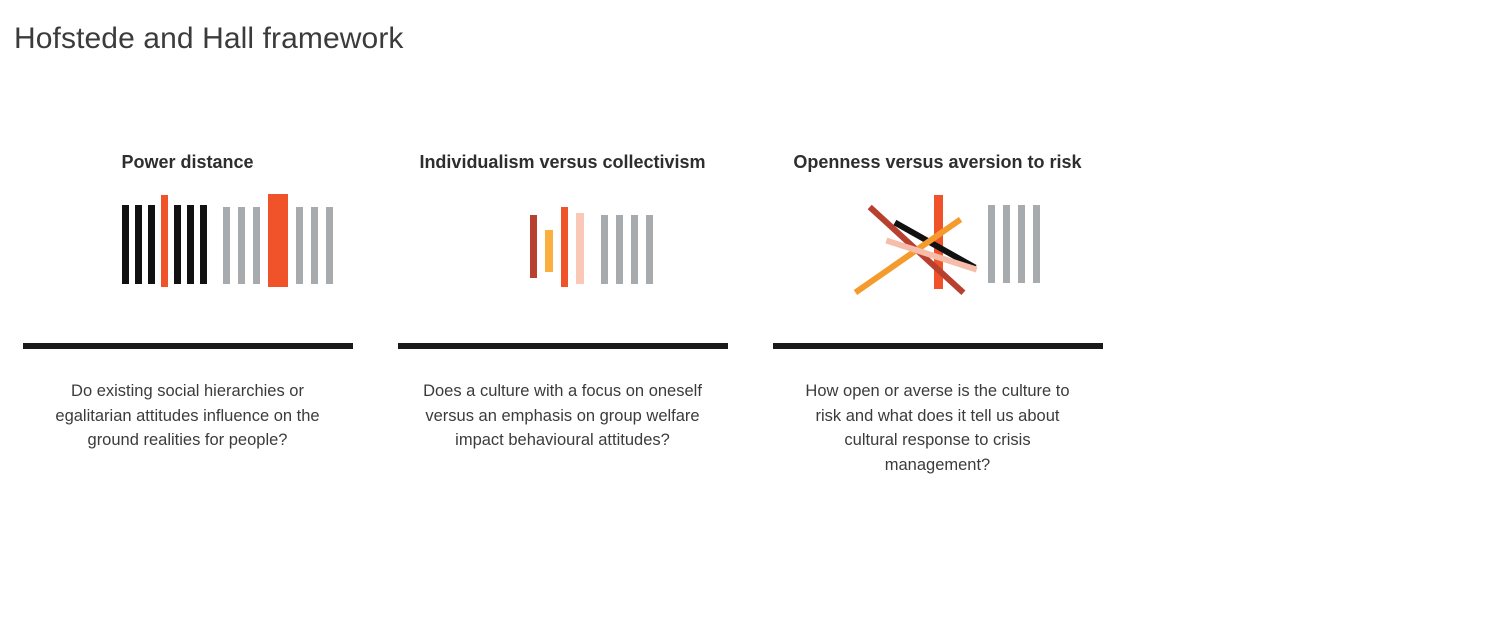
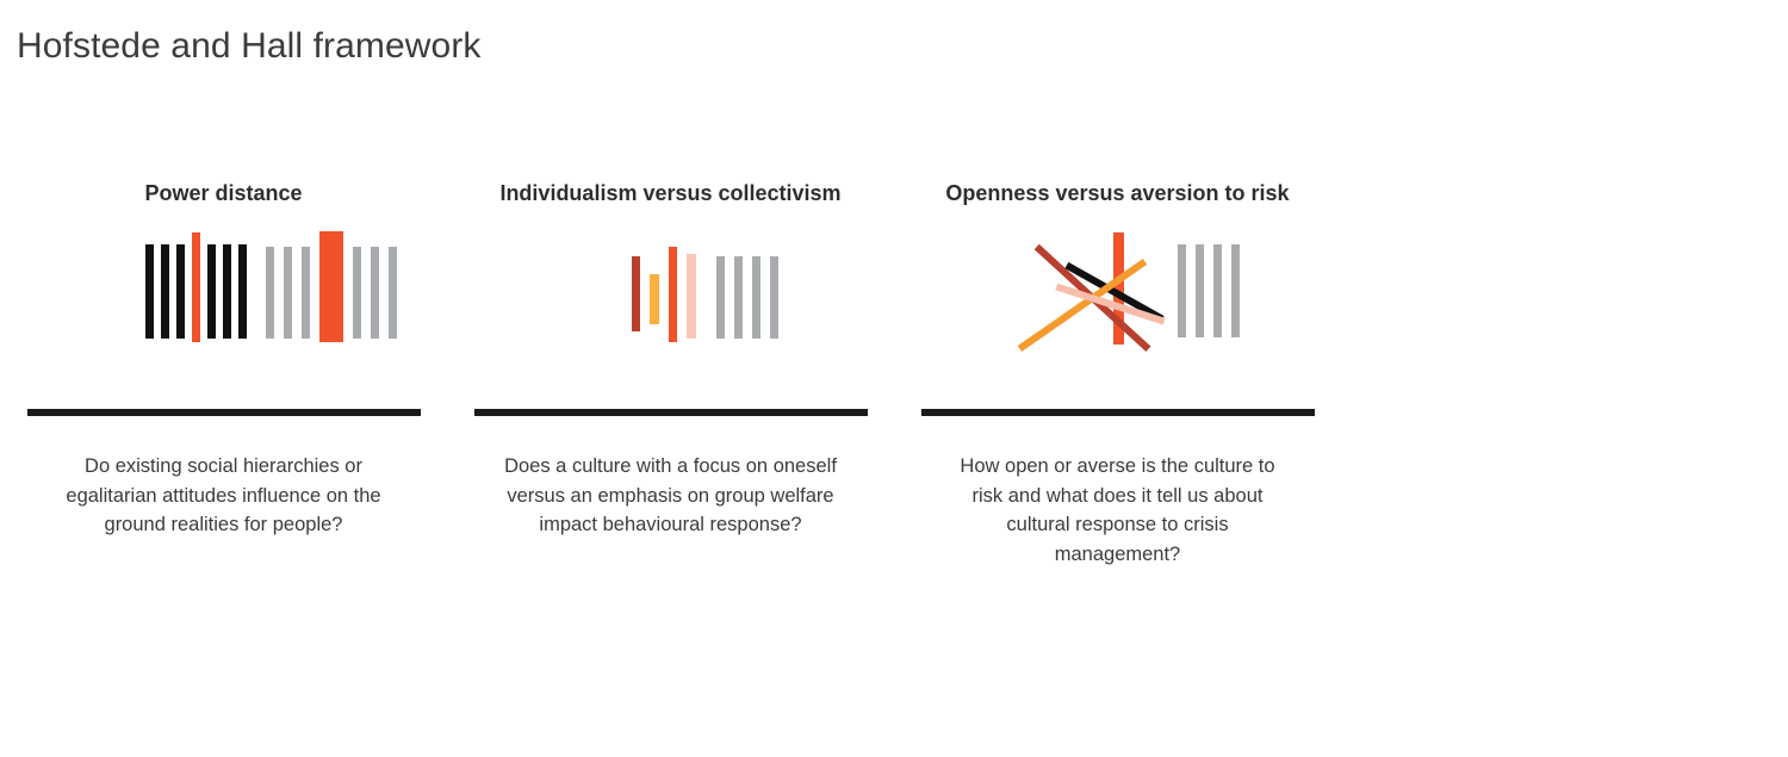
  Hofstede and Hall framework
  Power distance
  Do existing social hierarchies or egalitarian attitudes influence on the ground realities for people?
  Individualism versus collectivism
- Does a culture with a focus on oneself versus an emphasis on group welfare impact behavioural attitudes?
+ Does a culture with a focus on oneself versus an emphasis on group welfare impact behavioural response?
  Openness versus aversion to risk
  How open or averse is the culture to risk and what does it tell us about cultural response to crisis management?
